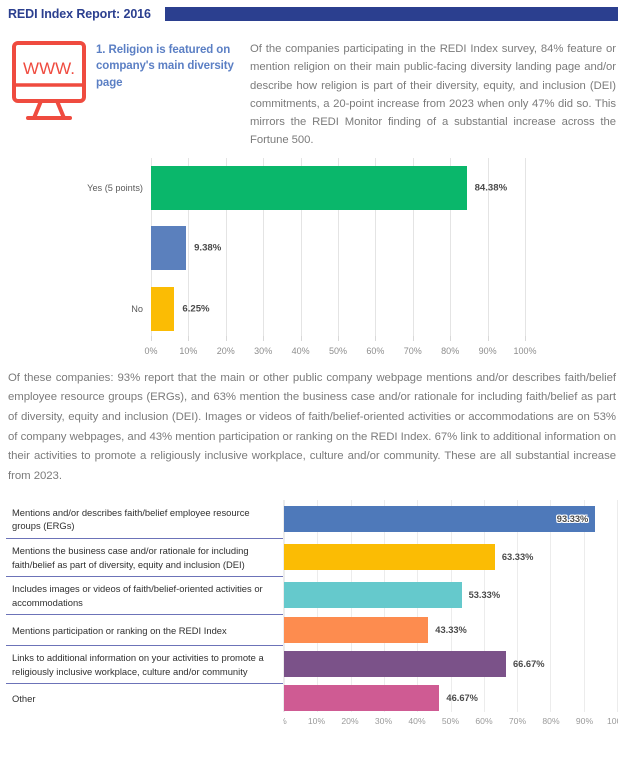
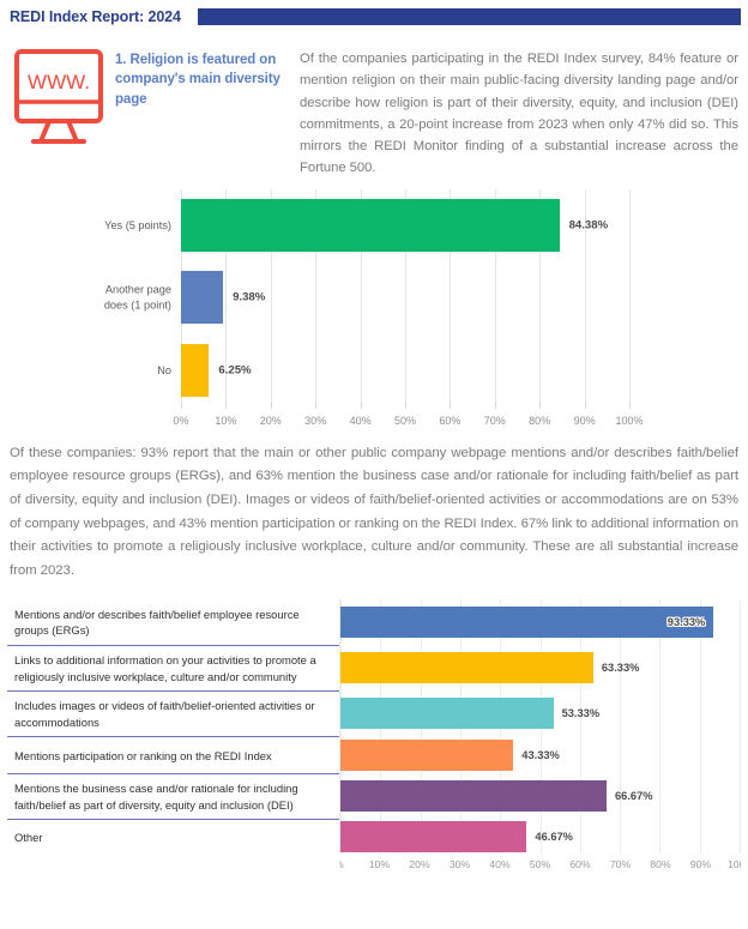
- REDI Index Report: 2016
+ REDI Index Report: 2024
  WWW.
  1. Religion is featured on company's main diversity page
  Of the companies participating in the REDI Index survey, 84% feature or mention religion on their main public-facing diversity landing page and/or describe how religion is part of their diversity, equity, and inclusion (DEI) commitments, a 20-point increase from 2023 when only 47% did so. This mirrors the REDI Monitor finding of a substantial increase across the Fortune 500.
  Yes (5 points)
  84.38%
+ Another page
+ does (1 point)
  9.38%
  No
  6.25%
  0%
  10%
  20%
  30%
  40%
  50%
  60%
  70%
  80%
  90%
  100%
  Of these companies: 93% report that the main or other public company webpage mentions and/or describes faith/belief employee resource groups (ERGs), and 63% mention the business case and/or rationale for including faith/belief as part of diversity, equity and inclusion (DEI). Images or videos of faith/belief-oriented activities or accommodations are on 53% of company webpages, and 43% mention participation or ranking on the REDI Index. 67% link to additional information on their activities to promote a religiously inclusive workplace, culture and/or community. These are all substantial increase from 2023.
  Mentions and/or describes faith/belief employee resource groups (ERGs)
- Mentions the business case and/or rationale for including faith/belief as part of diversity, equity and inclusion (DEI)
+ Links to additional information on your activities to promote a religiously inclusive workplace, culture and/or community
  Includes images or videos of faith/belief-oriented activities or accommodations
  Mentions participation or ranking on the REDI Index
- Links to additional information on your activities to promote a religiously inclusive workplace, culture and/or community
+ Mentions the business case and/or rationale for including faith/belief as part of diversity, equity and inclusion (DEI)
  Other
  93.33%
  63.33%
  53.33%
  43.33%
  66.67%
  46.67%
  %
  10%
  20%
  30%
  40%
  50%
  60%
  70%
  80%
  90%
